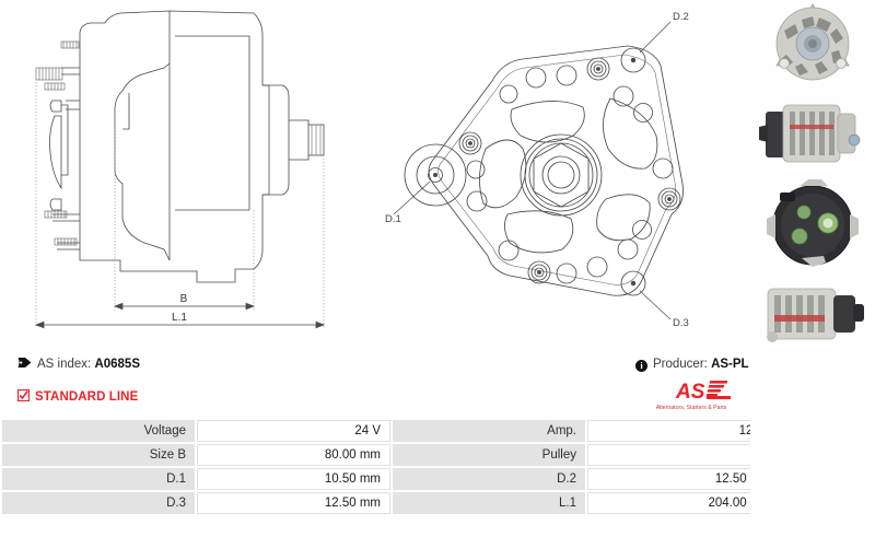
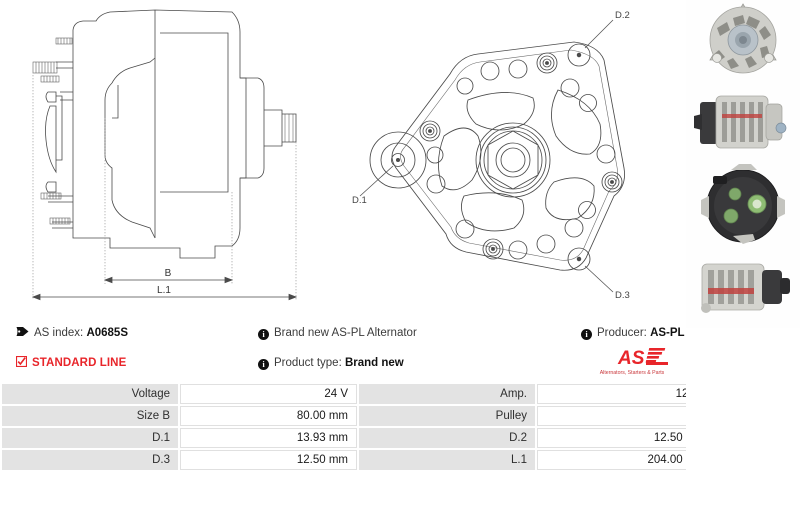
  B
  L.1
  D.1
  D.2
  D.3
  AS index: A0685S
  STANDARD LINE
+ i Brand new AS-PL Alternator
+ i Product type: Brand new
  i Producer: AS-PL
  AS
  Voltage	24 V	Amp.	1
  Size B	80.00 mm	Pulley
- D.1	10.50 mm	D.2	12.50
+ D.1	13.93 mm	D.2	12.50
  D.3	12.50 mm	L.1	204.00
